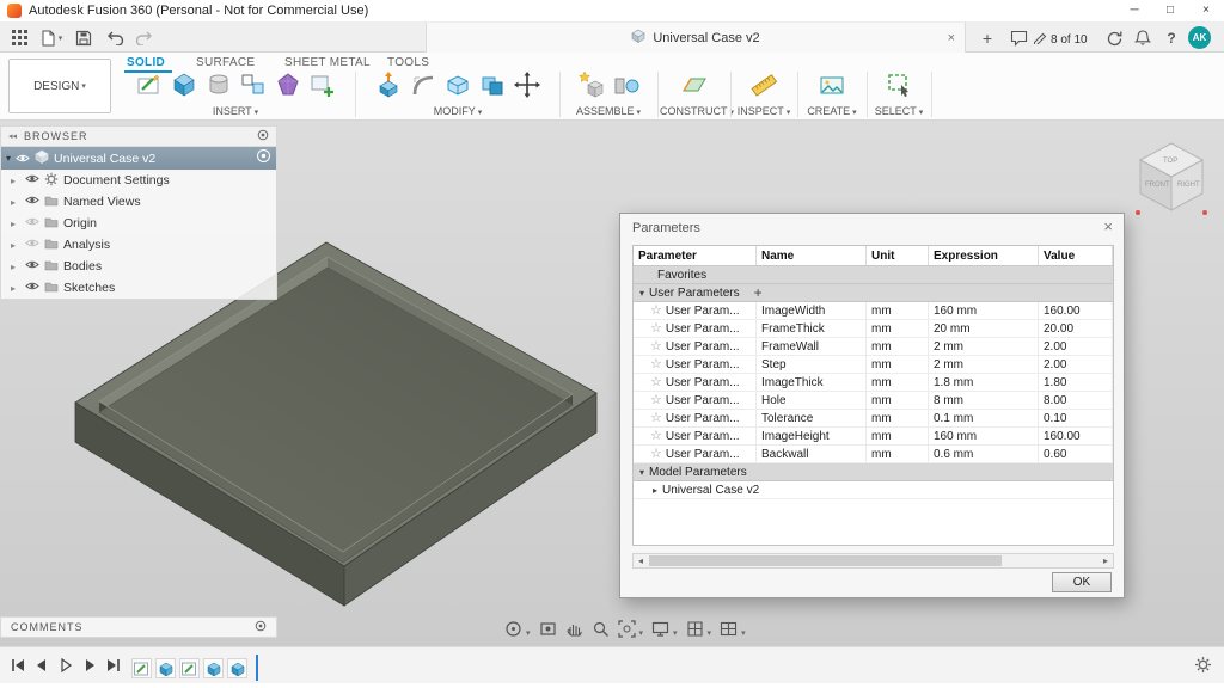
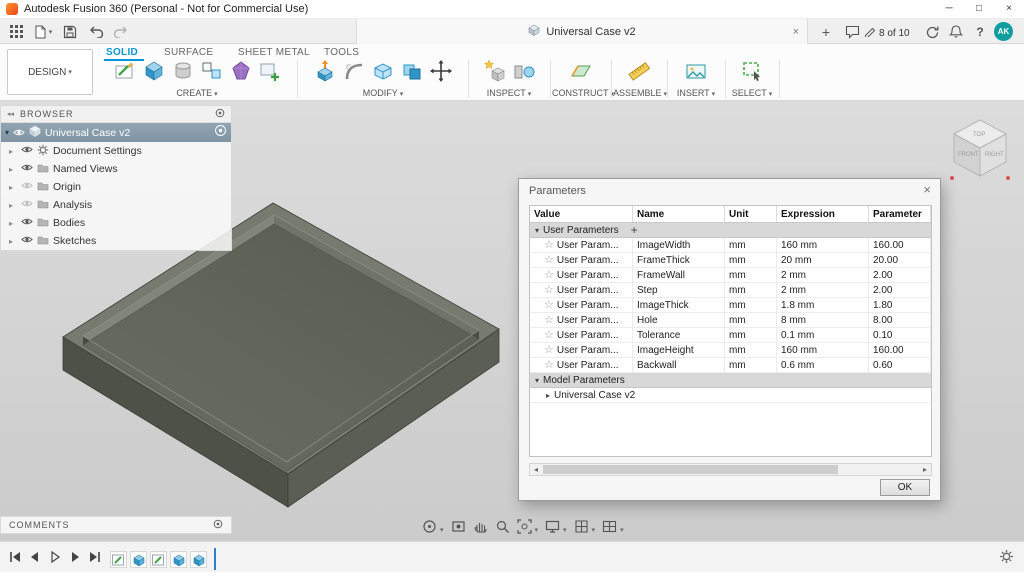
  Autodesk Fusion 360 (Personal - Not for Commercial Use)
  ─
  □
  ×
  Universal Case v2
  ×
  +
  8 of 10
  ?
  AK
  DESIGN
  SOLID
  SURFACE
  SHEET METAL
  TOOLS
- INSERT
+ CREATE
  MODIFY
- ASSEMBLE
+ INSPECT
  CONSTRUCT
- INSPECT
+ ASSEMBLE
- CREATE
+ INSERT
  SELECT
  BROWSER
  ▾
  Universal Case v2
  ▸
  Document Settings
  ▸
  Named Views
  ▸
  Origin
  ▸
  Analysis
  ▸
  Bodies
  ▸
  Sketches
  Parameters
  ×
- Parameter
+ Value
  Name
  Unit
  Expression
- Value
+ Parameter
- Favorites
  ▾
  User Parameters
  +
  ☆
  User Param...
  ImageWidth
  mm
  160 mm
  160.00
  ☆
  User Param...
  FrameThick
  mm
  20 mm
  20.00
  ☆
  User Param...
  FrameWall
  mm
  2 mm
  2.00
  ☆
  User Param...
  Step
  mm
  2 mm
  2.00
  ☆
  User Param...
  ImageThick
  mm
  1.8 mm
  1.80
  ☆
  User Param...
  Hole
  mm
  8 mm
  8.00
  ☆
  User Param...
  Tolerance
  mm
  0.1 mm
  0.10
  ☆
  User Param...
  ImageHeight
  mm
  160 mm
  160.00
  ☆
  User Param...
  Backwall
  mm
  0.6 mm
  0.60
  ▾
  Model Parameters
  ▸
  Universal Case v2
  ◂
  ▸
  OK
  COMMENTS
